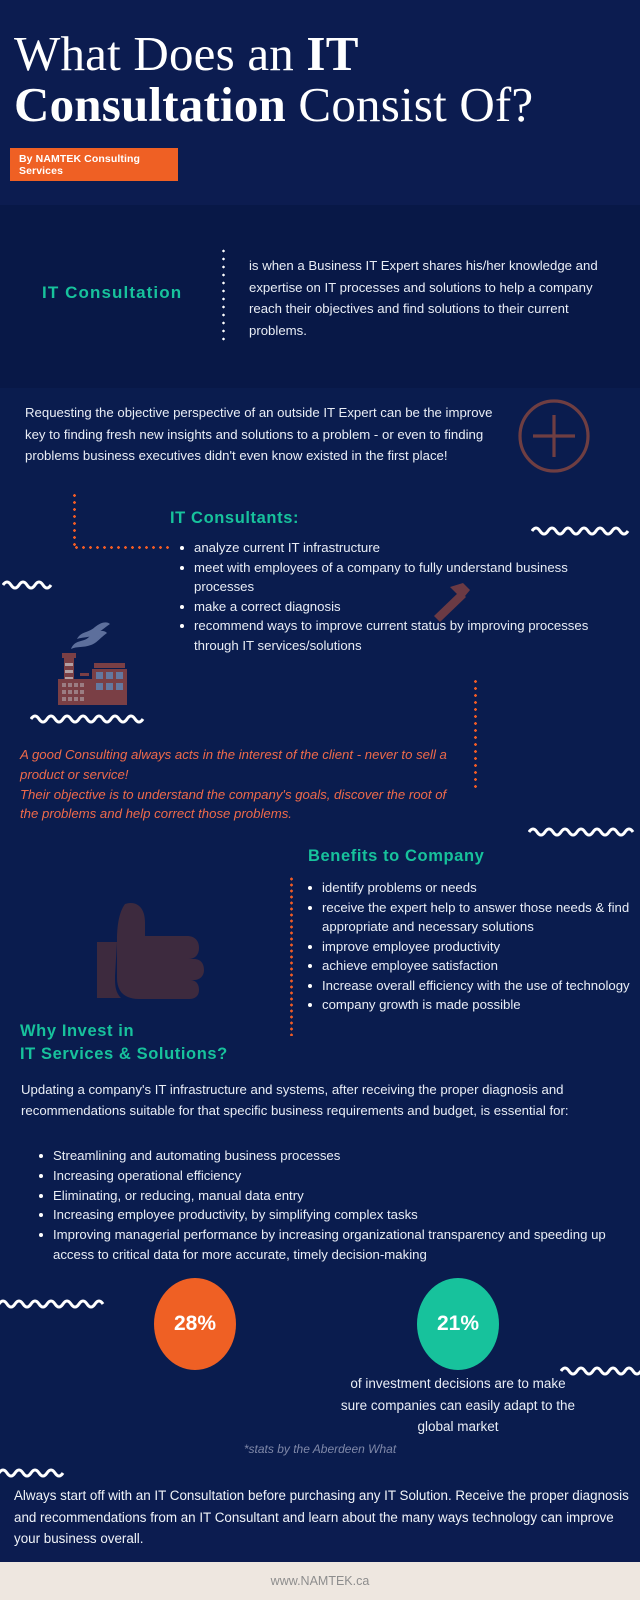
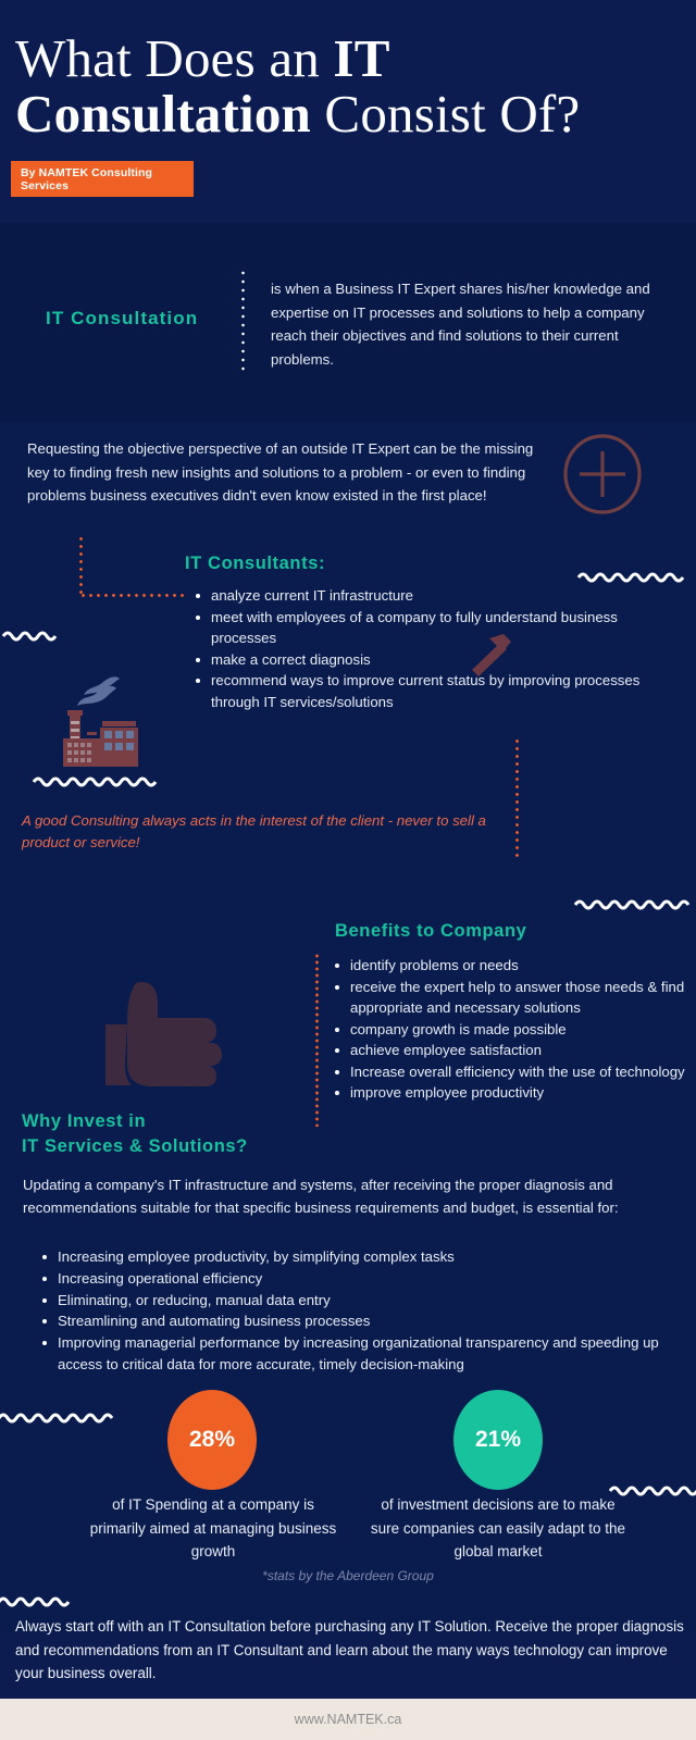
  What Does an IT
  Consultation Consist Of?
  By NAMTEK Consulting Services
  IT Consultation
  is when a Business IT Expert shares his/her knowledge and expertise on IT processes and solutions to help a company reach their objectives and find solutions to their current problems.
- Requesting the objective perspective of an outside IT Expert can be the improve key to finding fresh new insights and solutions to a problem - or even to finding problems business executives didn't even know existed in the first place!
+ Requesting the objective perspective of an outside IT Expert can be the missing key to finding fresh new insights and solutions to a problem - or even to finding problems business executives didn't even know existed in the first place!
  IT Consultants:
  analyze current IT infrastructure
  meet with employees of a company to fully understand business processes
  make a correct diagnosis
  recommend ways to improve current status by improving processes through IT services/solutions
  A good Consulting always acts in the interest of the client - never to sell a product or service!
- Their objective is to understand the company's goals, discover the root of the problems and help correct those problems.
  Benefits to Company
  identify problems or needs
  receive the expert help to answer those needs & find appropriate and necessary solutions
- improve employee productivity
+ company growth is made possible
  achieve employee satisfaction
  Increase overall efficiency with the use of technology
- company growth is made possible
+ improve employee productivity
  Why Invest in
  IT Services & Solutions?
  Updating a company's IT infrastructure and systems, after receiving the proper diagnosis and recommendations suitable for that specific business requirements and budget, is essential for:
- Streamlining and automating business processes
+ Increasing employee productivity, by simplifying complex tasks
  Increasing operational efficiency
  Eliminating, or reducing, manual data entry
- Increasing employee productivity, by simplifying complex tasks
+ Streamlining and automating business processes
  Improving managerial performance by increasing organizational transparency and speeding up access to critical data for more accurate, timely decision-making
  28%
+ of IT Spending at a company is primarily aimed at managing business growth
  21%
  of investment decisions are to make sure companies can easily adapt to the global market
- *stats by the Aberdeen What
+ *stats by the Aberdeen Group
  Always start off with an IT Consultation before purchasing any IT Solution. Receive the proper diagnosis and recommendations from an IT Consultant and learn about the many ways technology can improve your business overall.
  www.NAMTEK.ca
